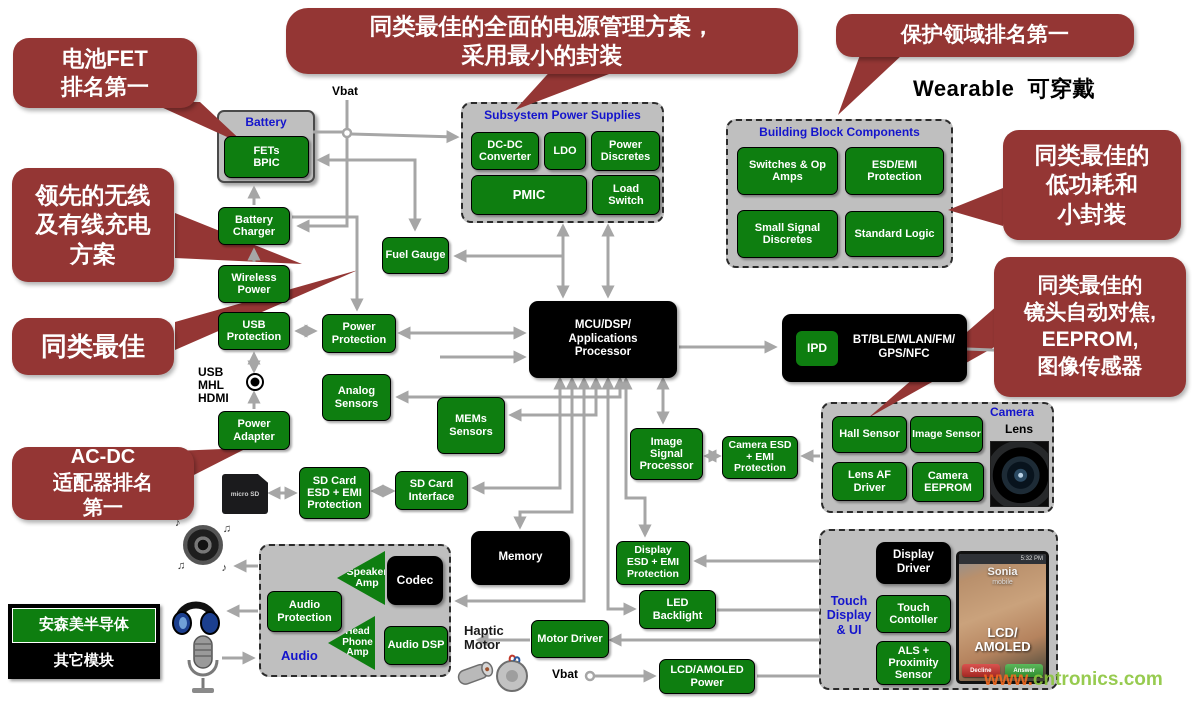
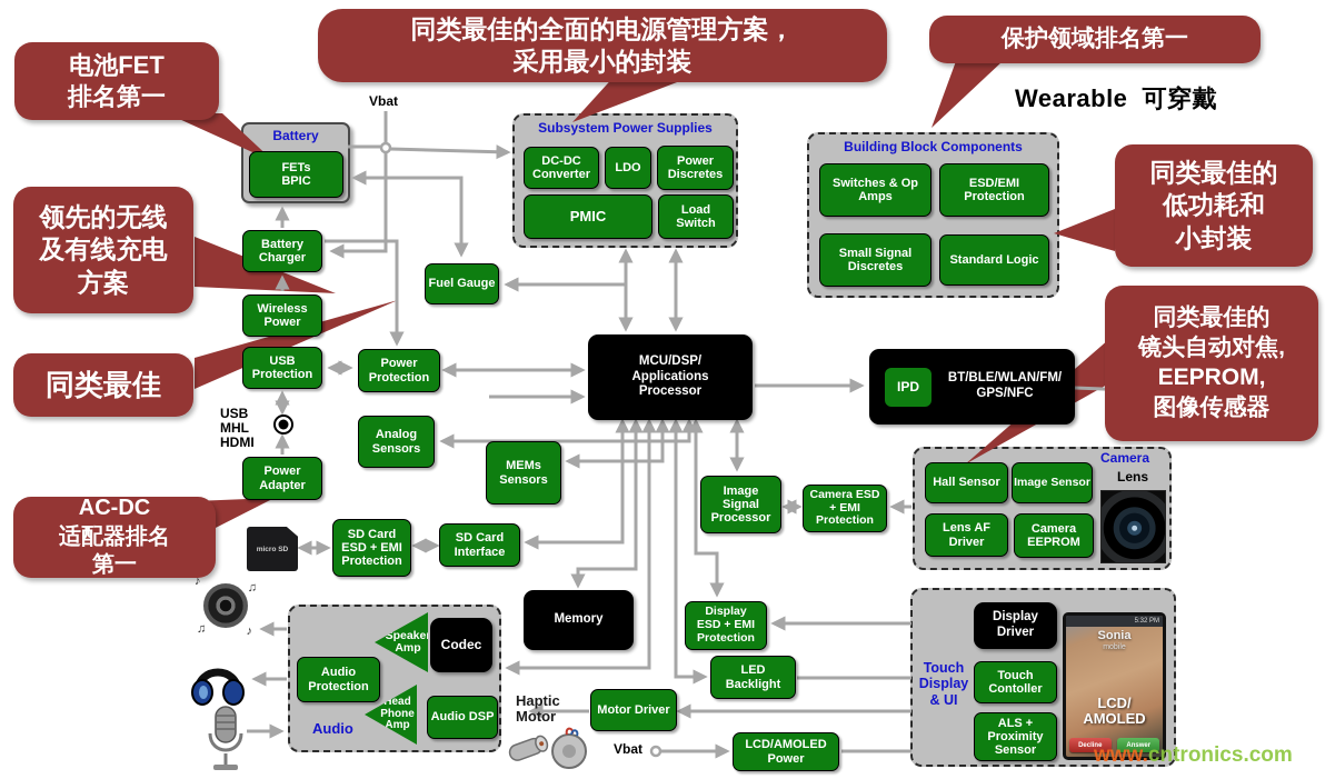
  电池FET
  排名第一
  同类最佳的全面的电源管理方案，
  采用最小的封装
  保护领域排名第一
  领先的无线
  及有线充电
  方案
  同类最佳
  同类最佳的
  低功耗和
  小封装
  同类最佳的
  镜头自动对焦,
  EEPROM,
  图像传感器
  AC-DC
  适配器排名
  第一
  Wearable 可穿戴
  Battery
  FETs
  BPIC
  Battery
  Charger
  Wireless
  Power
  USB
  Protection
  Power
  Adapter
  Fuel Gauge
  Power
  Protection
  Analog
  Sensors
  MEMs
  Sensors
  Subsystem Power Supplies
  DC-DC
  Converter
  LDO
  Power
  Discretes
  PMIC
  Load
  Switch
  Building Block Components
  Switches & Op
  Amps
  ESD/EMI
  Protection
  Small Signal
  Discretes
  Standard Logic
  MCU/DSP/
  Applications
  Processor
  BT/BLE/WLAN/FM/
  GPS/NFC
  IPD
  Camera
  Lens
  Hall Sensor
  Image Sensor
  Lens AF
  Driver
  Camera
  EEPROM
  Image
  Signal
  Processor
  Camera ESD
  + EMI
  Protection
  SD Card
  ESD + EMI
  Protection
  SD Card
  Interface
  Memory
  Audio
  Speake
  Amp
  Codec
  Audio
  Protection
  Head
  Phone
  Amp
  Audio DSP
  Display
  ESD + EMI
  Protection
  LED
  Backlight
  Motor Driver
  LCD/AMOLED
  Power
  Touch
  Display
  & UI
  Display
  Driver
  Touch
  Contoller
  ALS +
  Proximity
  Sensor
  Sonia
  LCD/
  AMOLED
  Vbat
  Vbat
  USB
  MHL
  HDMI
  Haptic
  Motor
- 安森美半导体
- 其它模块
  ♪
  ♫
  ♫
  ♪
  www.cntronics.com
